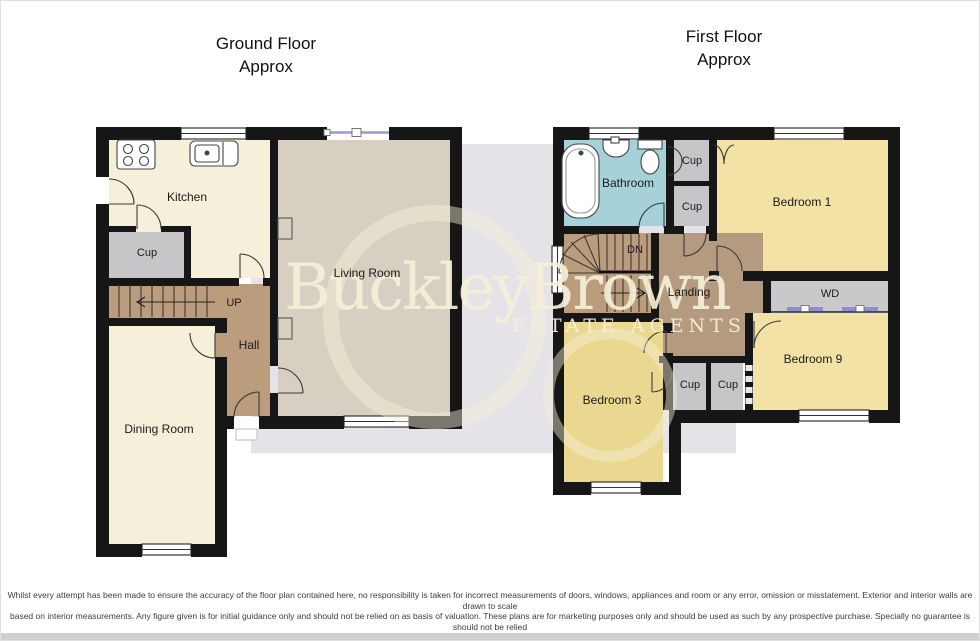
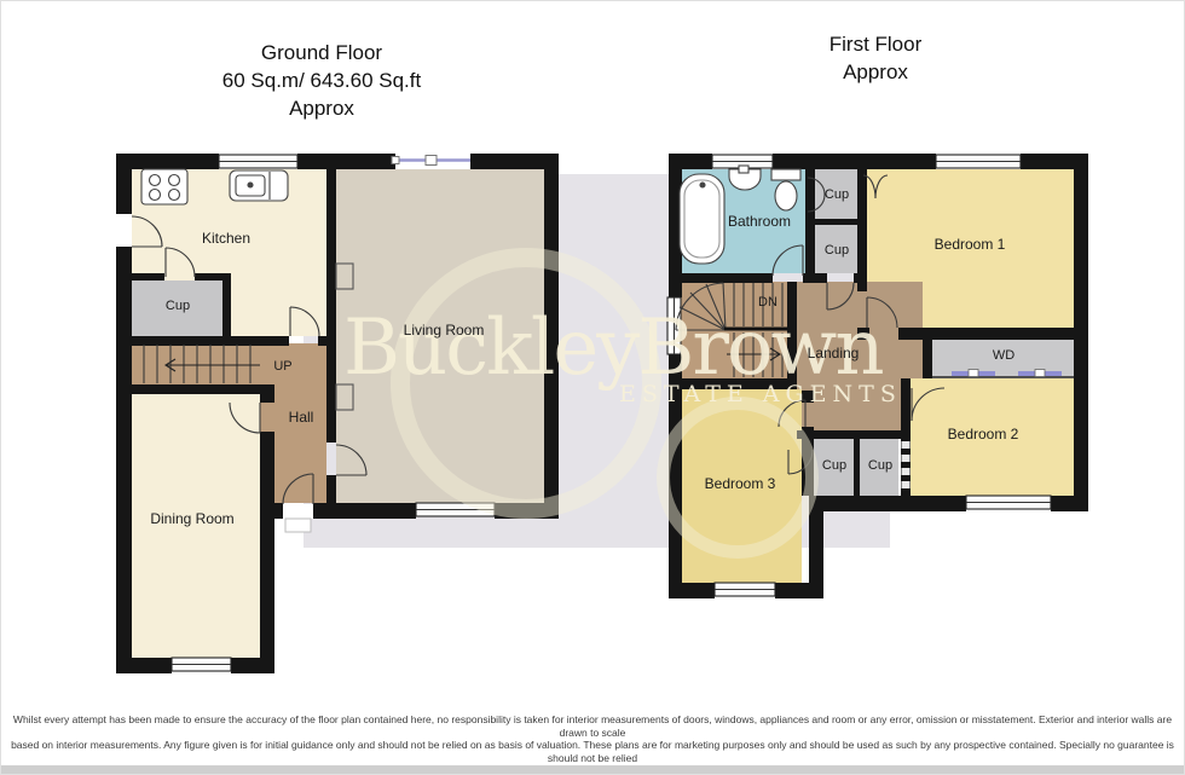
  Ground Floor
+ 60 Sq.m/ 643.60 Sq.ft
  Approx
  First Floor
  Approx
  BuckleyBrown
  ESTATE AGENTS
  Kitchen
  Cup
  UP
  Hall
  Living Room
  Dining Room
  Bathroom
  Cup
  Cup
  Bedroom 1
  DN
  Landing
  WD
- Bedroom 9
+ Bedroom 2
  Bedroom 3
  Cup
  Cup
- Whilst every attempt has been made to ensure the accuracy of the floor plan contained here, no responsibility is taken for incorrect measurements of doors, windows, appliances and room or any error, omission or misstatement. Exterior and interior walls are drawn to scale
+ Whilst every attempt has been made to ensure the accuracy of the floor plan contained here, no responsibility is taken for interior measurements of doors, windows, appliances and room or any error, omission or misstatement. Exterior and interior walls are drawn to scale
- based on interior measurements. Any figure given is for initial guidance only and should not be relied on as basis of valuation. These plans are for marketing purposes only and should be used as such by any prospective purchase. Specially no guarantee is should not be relied
+ based on interior measurements. Any figure given is for initial guidance only and should not be relied on as basis of valuation. These plans are for marketing purposes only and should be used as such by any prospective contained. Specially no guarantee is should not be relied
